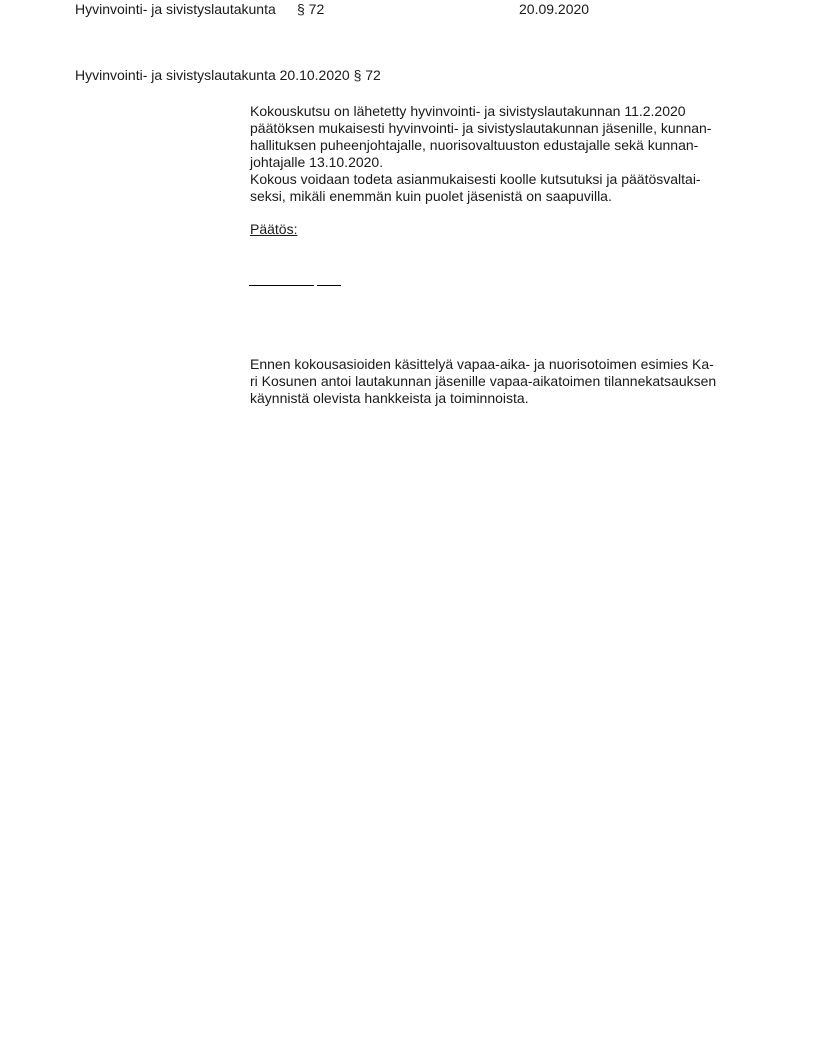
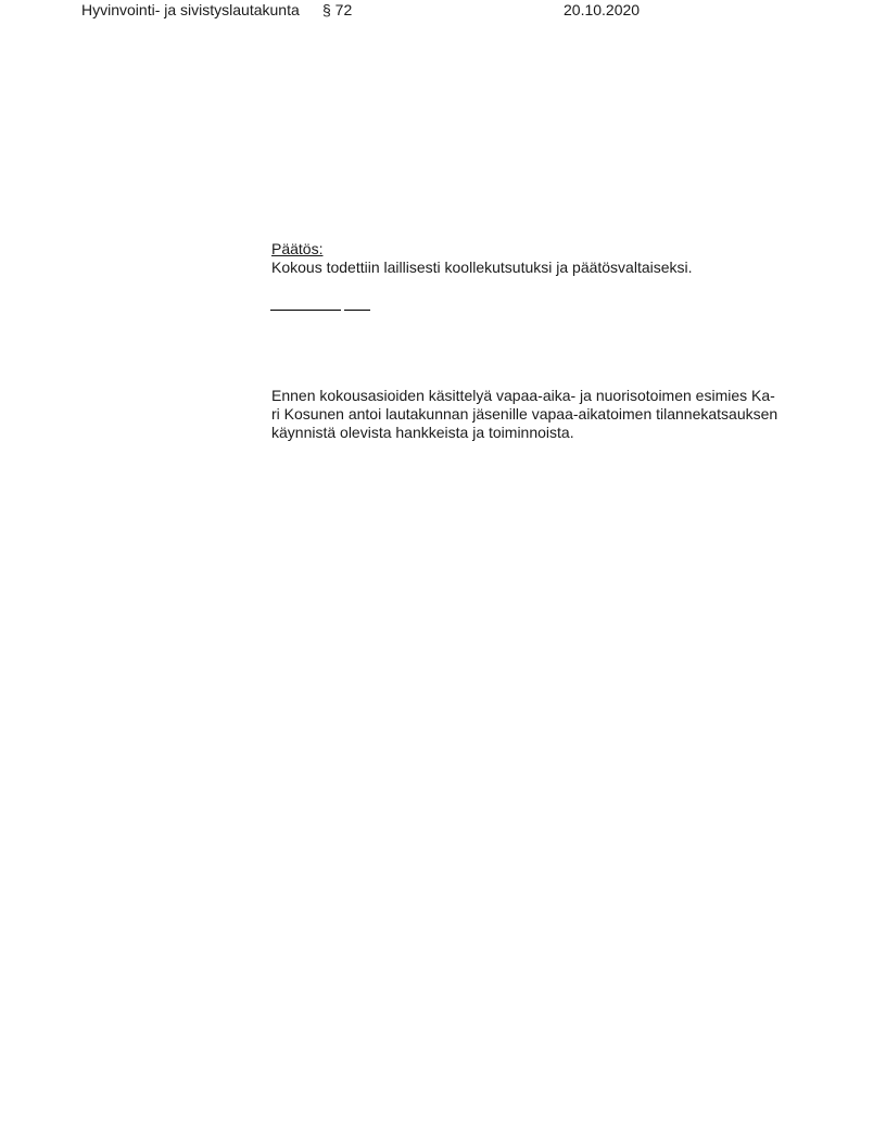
  Hyvinvointi- ja sivistyslautakunta
  § 72
- 20.09.2020
+ 20.10.2020
- Hyvinvointi- ja sivistyslautakunta 20.10.2020 § 72
- Kokouskutsu on lähetetty hyvinvointi- ja sivistyslautakunnan 11.2.2020
- päätöksen mukaisesti hyvinvointi- ja sivistyslautakunnan jäsenille, kunnan-
- hallituksen puheenjohtajalle, nuorisovaltuuston edustajalle sekä kunnan-
- johtajalle 13.10.2020.
- Kokous voidaan todeta asianmukaisesti koolle kutsutuksi ja päätösvaltai-
- seksi, mikäli enemmän kuin puolet jäsenistä on saapuvilla.
  Päätös:
+ Kokous todettiin laillisesti koollekutsutuksi ja päätösvaltaiseksi.
  Ennen kokousasioiden käsittelyä vapaa-aika- ja nuorisotoimen esimies Ka-
  ri Kosunen antoi lautakunnan jäsenille vapaa-aikatoimen tilannekatsauksen
  käynnistä olevista hankkeista ja toiminnoista.
